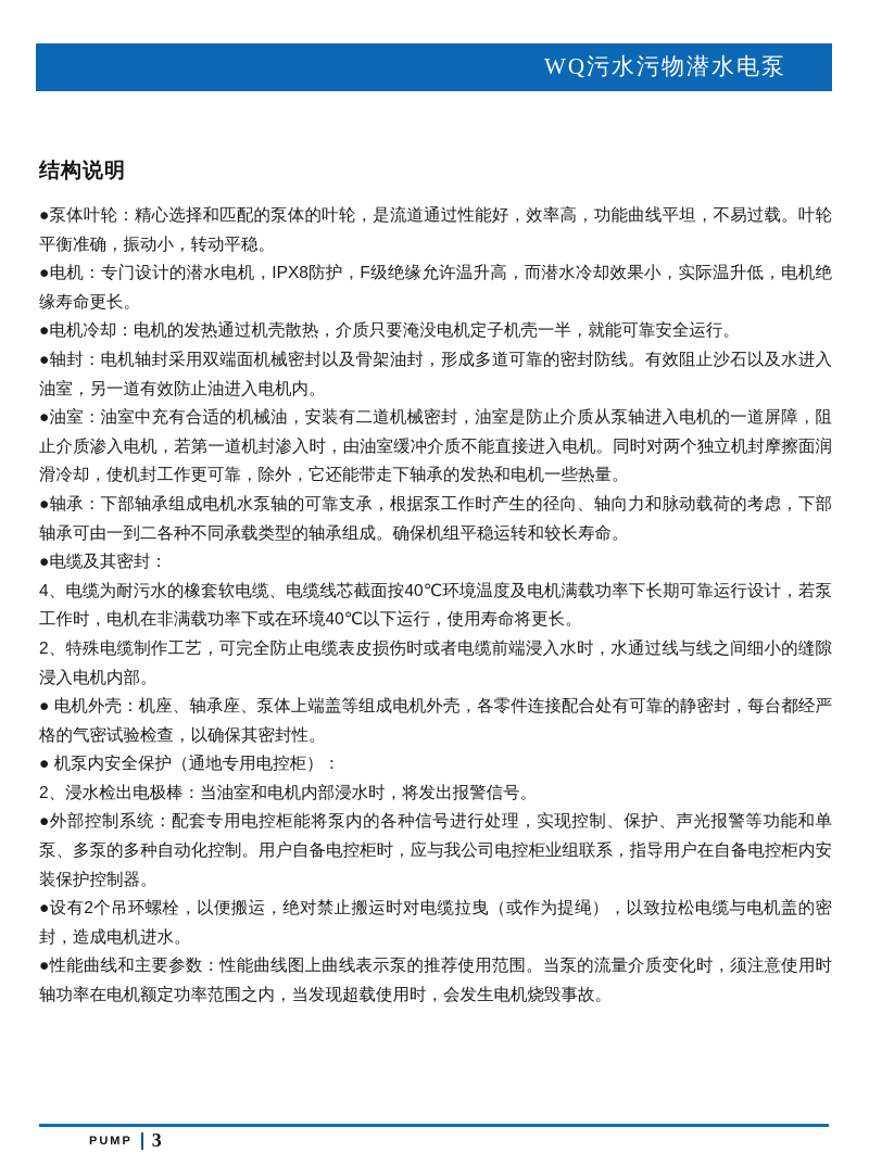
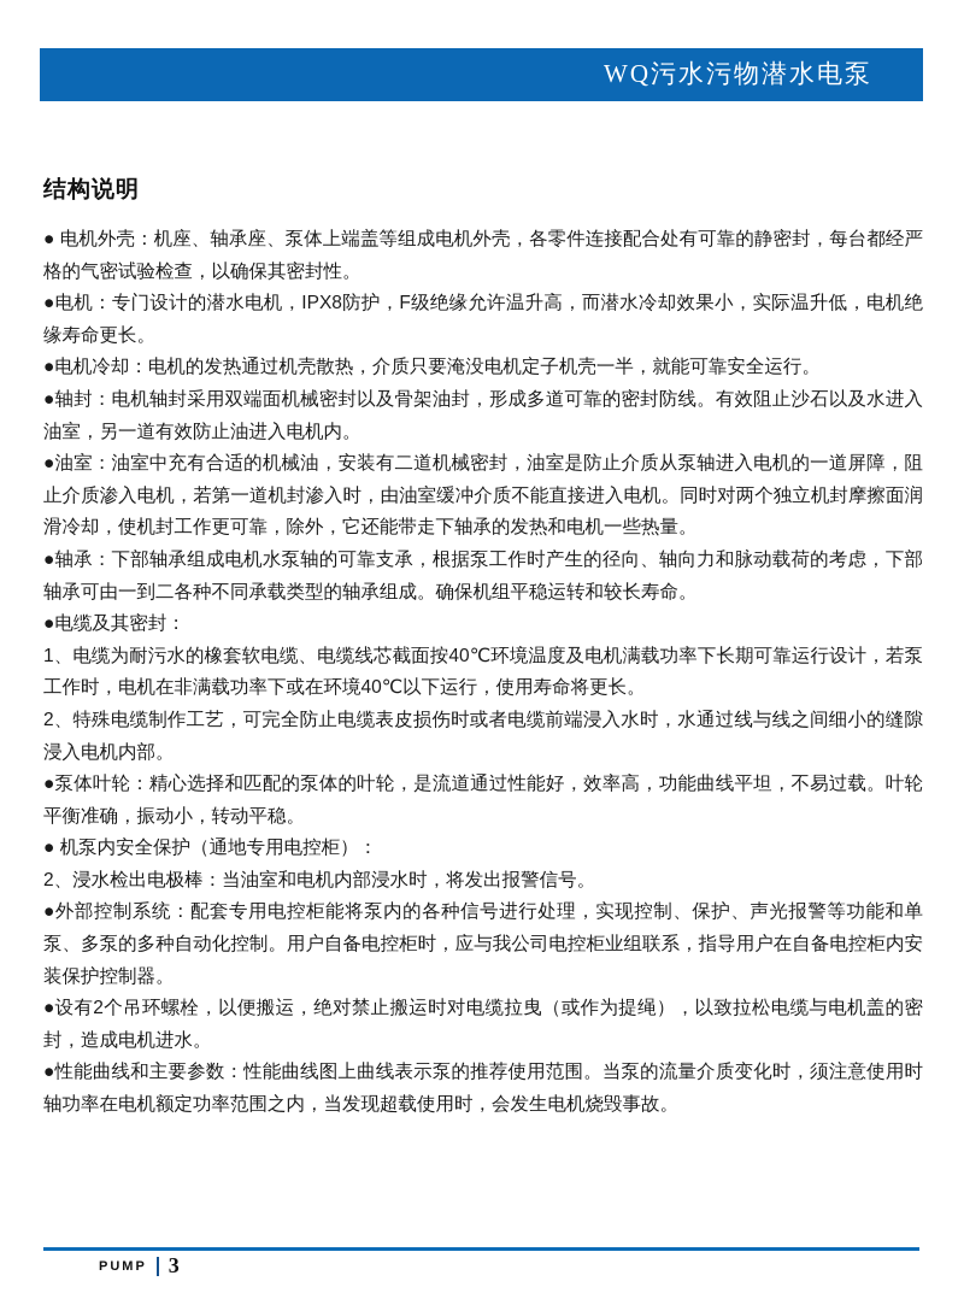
  WQ污水污物潜水电泵
  结构说明
- ●泵体叶轮：精心选择和匹配的泵体的叶轮，是流道通过性能好，效率高，功能曲线平坦，不易过载。叶轮平衡准确，振动小，转动平稳。
+ ● 电机外壳：机座、轴承座、泵体上端盖等组成电机外壳，各零件连接配合处有可靠的静密封，每台都经严格的气密试验检查，以确保其密封性。
  ●电机：专门设计的潜水电机，IPX8防护，F级绝缘允许温升高，而潜水冷却效果小，实际温升低，电机绝缘寿命更长。
  ●电机冷却：电机的发热通过机壳散热，介质只要淹没电机定子机壳一半，就能可靠安全运行。
  ●轴封：电机轴封采用双端面机械密封以及骨架油封，形成多道可靠的密封防线。有效阻止沙石以及水进入油室，另一道有效防止油进入电机内。
  ●油室：油室中充有合适的机械油，安装有二道机械密封，油室是防止介质从泵轴进入电机的一道屏障，阻止介质渗入电机，若第一道机封渗入时，由油室缓冲介质不能直接进入电机。同时对两个独立机封摩擦面润滑冷却，使机封工作更可靠，除外，它还能带走下轴承的发热和电机一些热量。
  ●轴承：下部轴承组成电机水泵轴的可靠支承，根据泵工作时产生的径向、轴向力和脉动载荷的考虑，下部轴承可由一到二各种不同承载类型的轴承组成。确保机组平稳运转和较长寿命。
  ●电缆及其密封：
- 4、电缆为耐污水的橡套软电缆、电缆线芯截面按40℃环境温度及电机满载功率下长期可靠运行设计，若泵工作时，电机在非满载功率下或在环境40℃以下运行，使用寿命将更长。
+ 1、电缆为耐污水的橡套软电缆、电缆线芯截面按40℃环境温度及电机满载功率下长期可靠运行设计，若泵工作时，电机在非满载功率下或在环境40℃以下运行，使用寿命将更长。
  2、特殊电缆制作工艺，可完全防止电缆表皮损伤时或者电缆前端浸入水时，水通过线与线之间细小的缝隙浸入电机内部。
- ● 电机外壳：机座、轴承座、泵体上端盖等组成电机外壳，各零件连接配合处有可靠的静密封，每台都经严格的气密试验检查，以确保其密封性。
+ ●泵体叶轮：精心选择和匹配的泵体的叶轮，是流道通过性能好，效率高，功能曲线平坦，不易过载。叶轮平衡准确，振动小，转动平稳。
  ● 机泵内安全保护（通地专用电控柜）：
  2、浸水检出电极棒：当油室和电机内部浸水时，将发出报警信号。
  ●外部控制系统：配套专用电控柜能将泵内的各种信号进行处理，实现控制、保护、声光报警等功能和单泵、多泵的多种自动化控制。用户自备电控柜时，应与我公司电控柜业组联系，指导用户在自备电控柜内安装保护控制器。
  ●设有2个吊环螺栓，以便搬运，绝对禁止搬运时对电缆拉曳（或作为提绳），以致拉松电缆与电机盖的密封，造成电机进水。
  ●性能曲线和主要参数：性能曲线图上曲线表示泵的推荐使用范围。当泵的流量介质变化时，须注意使用时轴功率在电机额定功率范围之内，当发现超载使用时，会发生电机烧毁事故。
  PUMP
  3
